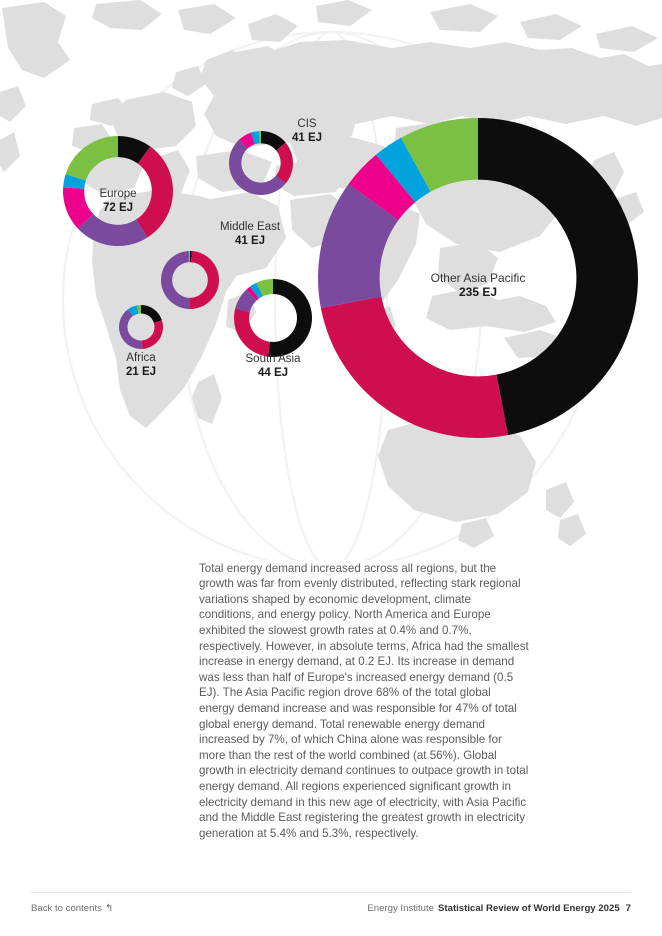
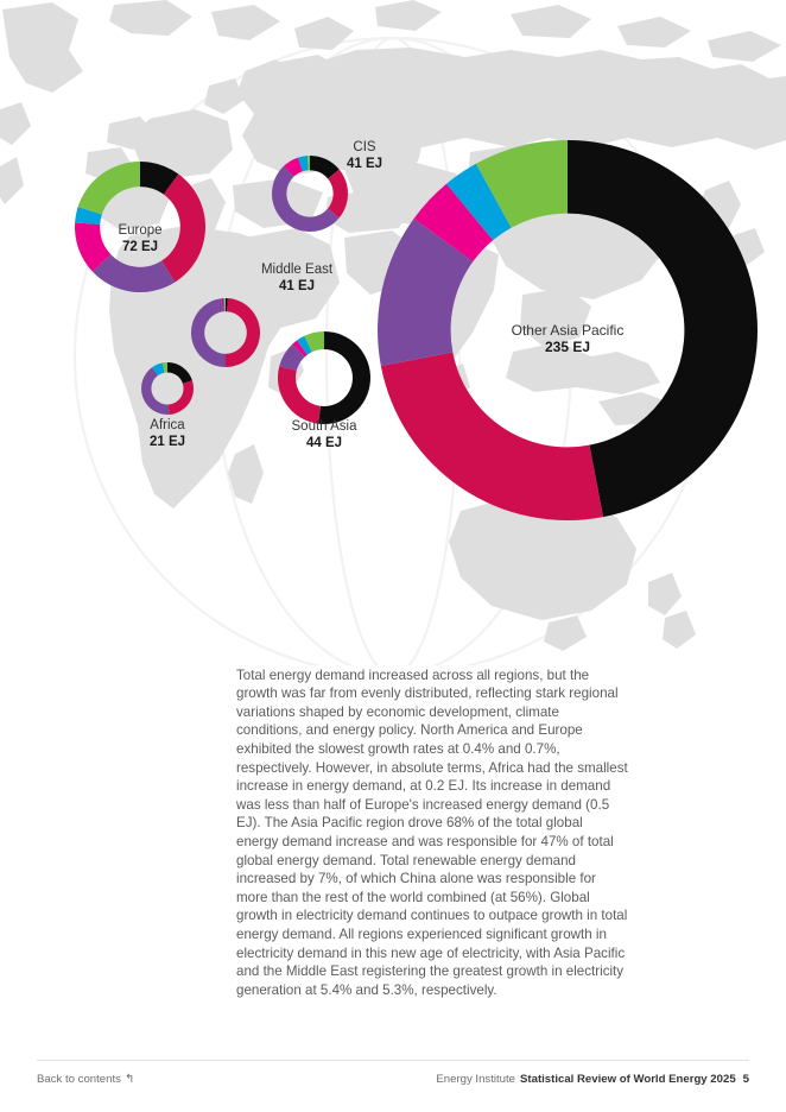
  Europe
  72 EJ
  CIS
  41 EJ
  Middle East
  41 EJ
  Africa
  21 EJ
  South Asia
  44 EJ
  Other Asia Pacific
  235 EJ
  Total energy demand increased across all regions, but the growth was far from evenly distributed, reflecting stark regional variations shaped by economic development, climate conditions, and energy policy. North America and Europe exhibited the slowest growth rates at 0.4% and 0.7%, respectively. However, in absolute terms, Africa had the smallest increase in energy demand, at 0.2 EJ. Its increase in demand was less than half of Europe's increased energy demand (0.5 EJ). The Asia Pacific region drove 68% of the total global energy demand increase and was responsible for 47% of total global energy demand. Total renewable energy demand increased by 7%, of which China alone was responsible for more than the rest of the world combined (at 56%). Global growth in electricity demand continues to outpace growth in total energy demand. All regions experienced significant growth in electricity demand in this new age of electricity, with Asia Pacific and the Middle East registering the greatest growth in electricity generation at 5.4% and 5.3%, respectively.
  Back to contents
  Energy Institute
  Statistical Review of World Energy 2025
- 7
+ 5
